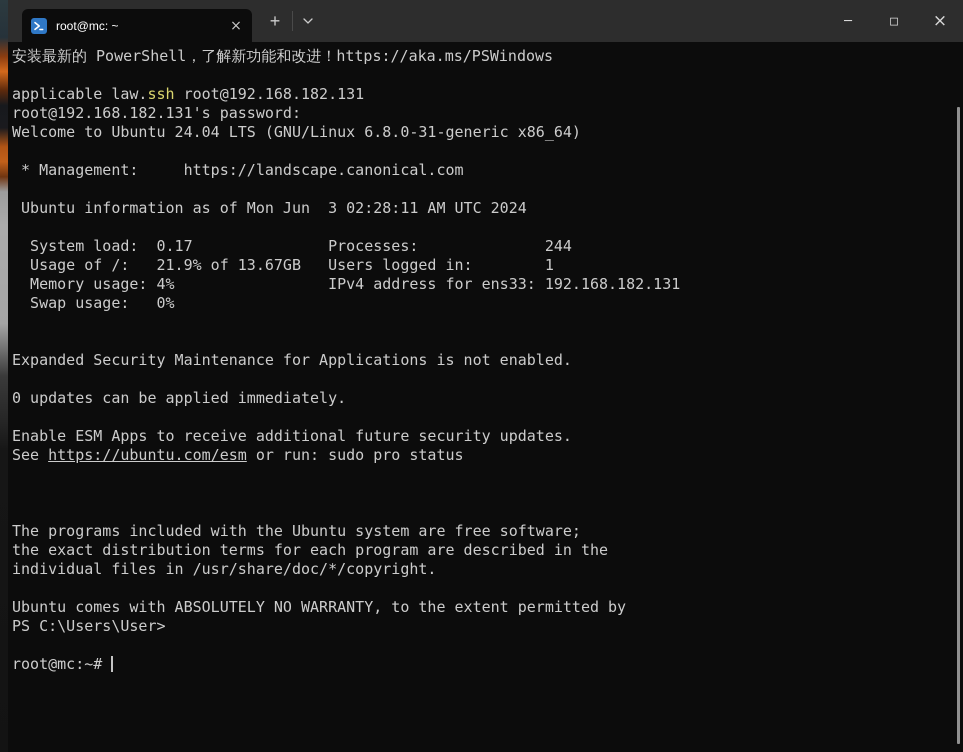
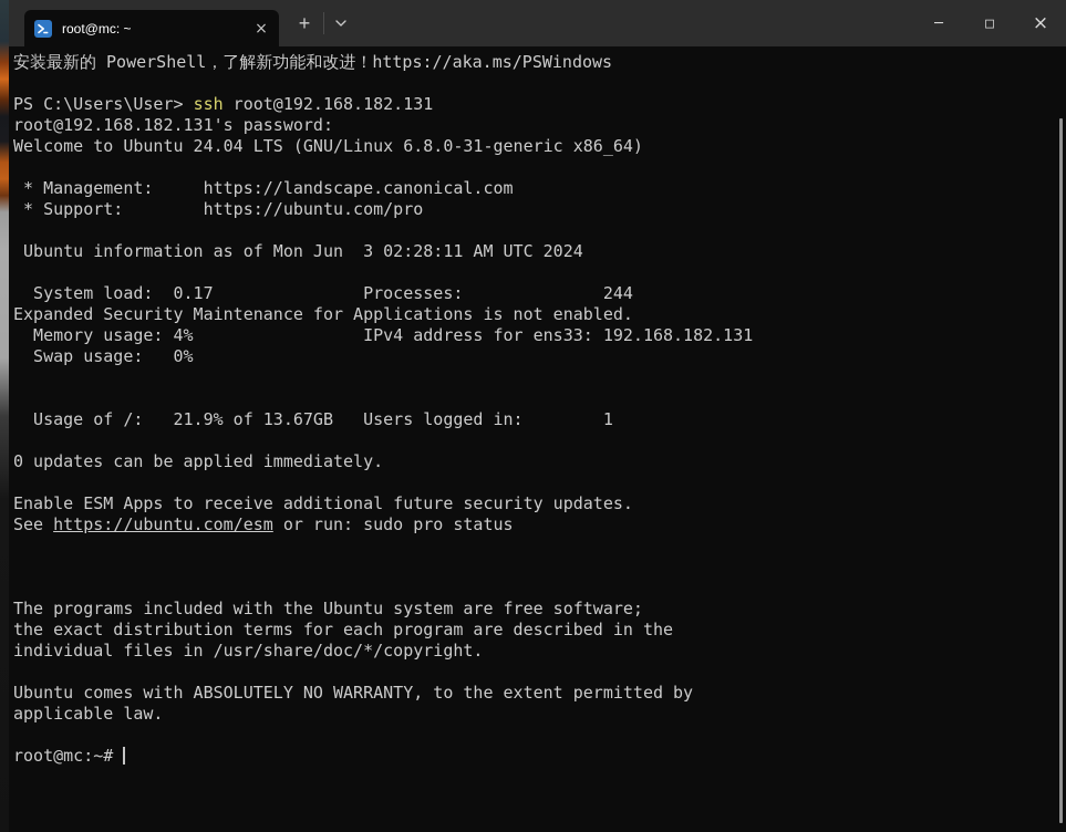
  root@mc: ~
  ×
  +
  ─
  □
  ×
  安装最新的 PowerShell，了解新功能和改进！https://aka.ms/PSWindows
- applicable law.ssh root@192.168.182.131
+ PS C:\Users\User> ssh root@192.168.182.131
  root@192.168.182.131's password:
  Welcome to Ubuntu 24.04 LTS (GNU/Linux 6.8.0-31-generic x86_64)
  * Management: https://landscape.canonical.com
+ * Support: https://ubuntu.com/pro
  Ubuntu information as of Mon Jun 3 02:28:11 AM UTC 2024
  System load: 0.17 Processes: 244
- Usage of /: 21.9% of 13.67GB Users logged in: 1
+ Expanded Security Maintenance for Applications is not enabled.
  Memory usage: 4% IPv4 address for ens33: 192.168.182.131
  Swap usage: 0%
- Expanded Security Maintenance for Applications is not enabled.
+ Usage of /: 21.9% of 13.67GB Users logged in: 1
  0 updates can be applied immediately.
  Enable ESM Apps to receive additional future security updates.
  See https://ubuntu.com/esm or run: sudo pro status
  The programs included with the Ubuntu system are free software;
  the exact distribution terms for each program are described in the
  individual files in /usr/share/doc/*/copyright.
  Ubuntu comes with ABSOLUTELY NO WARRANTY, to the extent permitted by
- PS C:\Users\User>
+ applicable law.
  root@mc:~#
